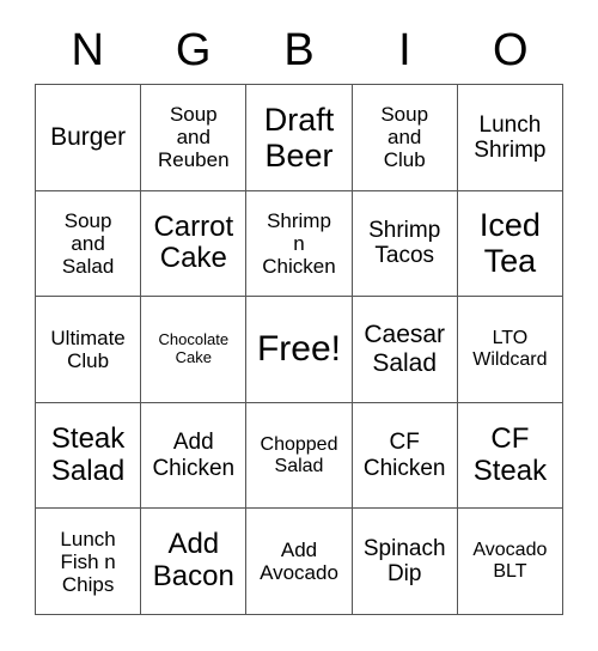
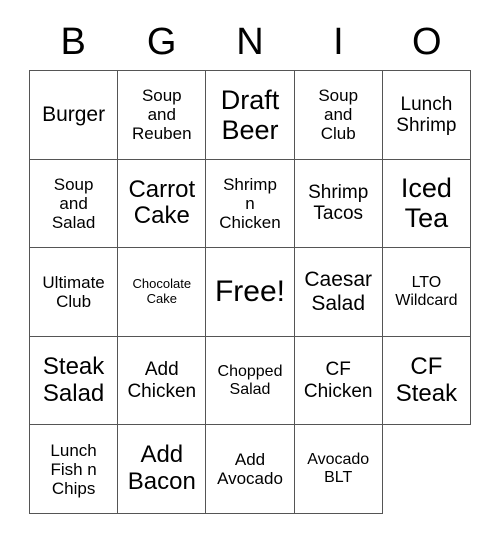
- N
+ B
  G
- B
+ N
  I
  O
  Burger
  Soup
  and
  Reuben
  Draft
  Beer
  Soup
  and
  Club
  Lunch
  Shrimp
  Soup
  and
  Salad
  Carrot
  Cake
  Shrimp
  n
  Chicken
  Shrimp
  Tacos
  Iced
  Tea
  Ultimate
  Club
  Chocolate
  Cake
  Free!
  Caesar
  Salad
  LTO
  Wildcard
  Steak
  Salad
  Add
  Chicken
  Chopped
  Salad
  CF
  Chicken
  CF
  Steak
  Lunch
  Fish n
  Chips
  Add
  Bacon
  Add
  Avocado
- Spinach
- Dip
  Avocado
  BLT
